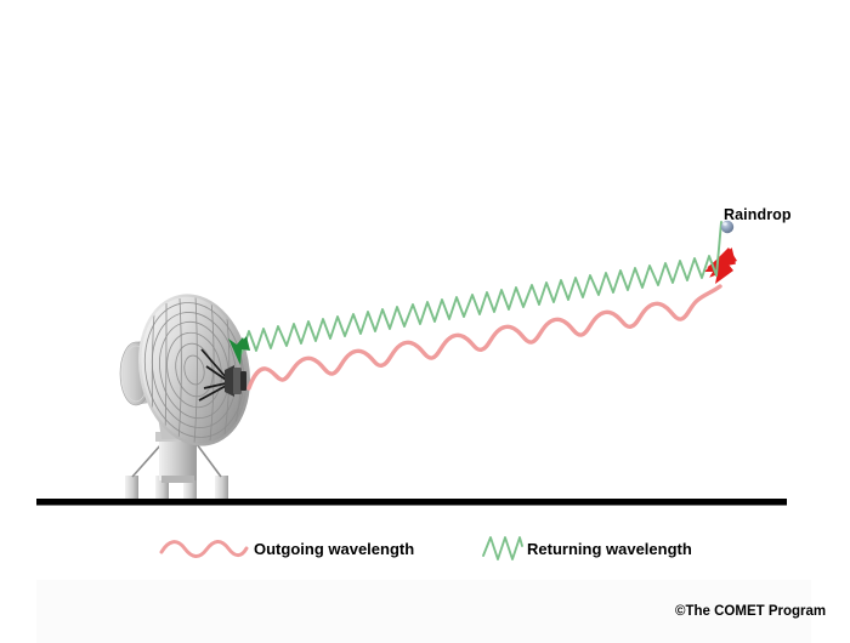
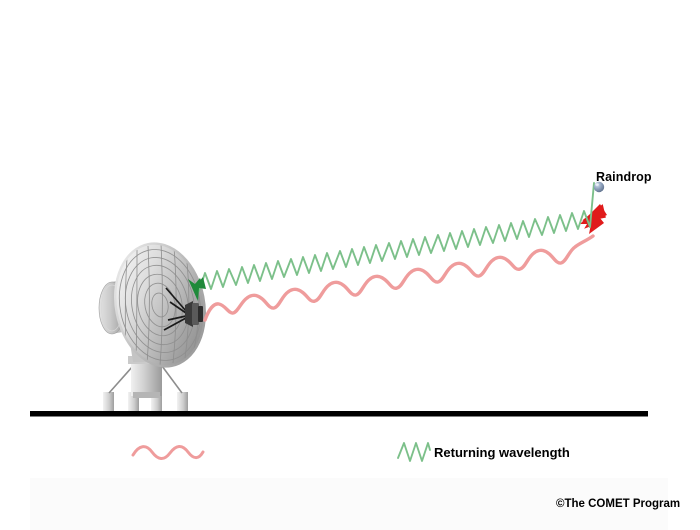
  Raindrop
- Outgoing wavelength
  Returning wavelength
  ©The COMET Program
